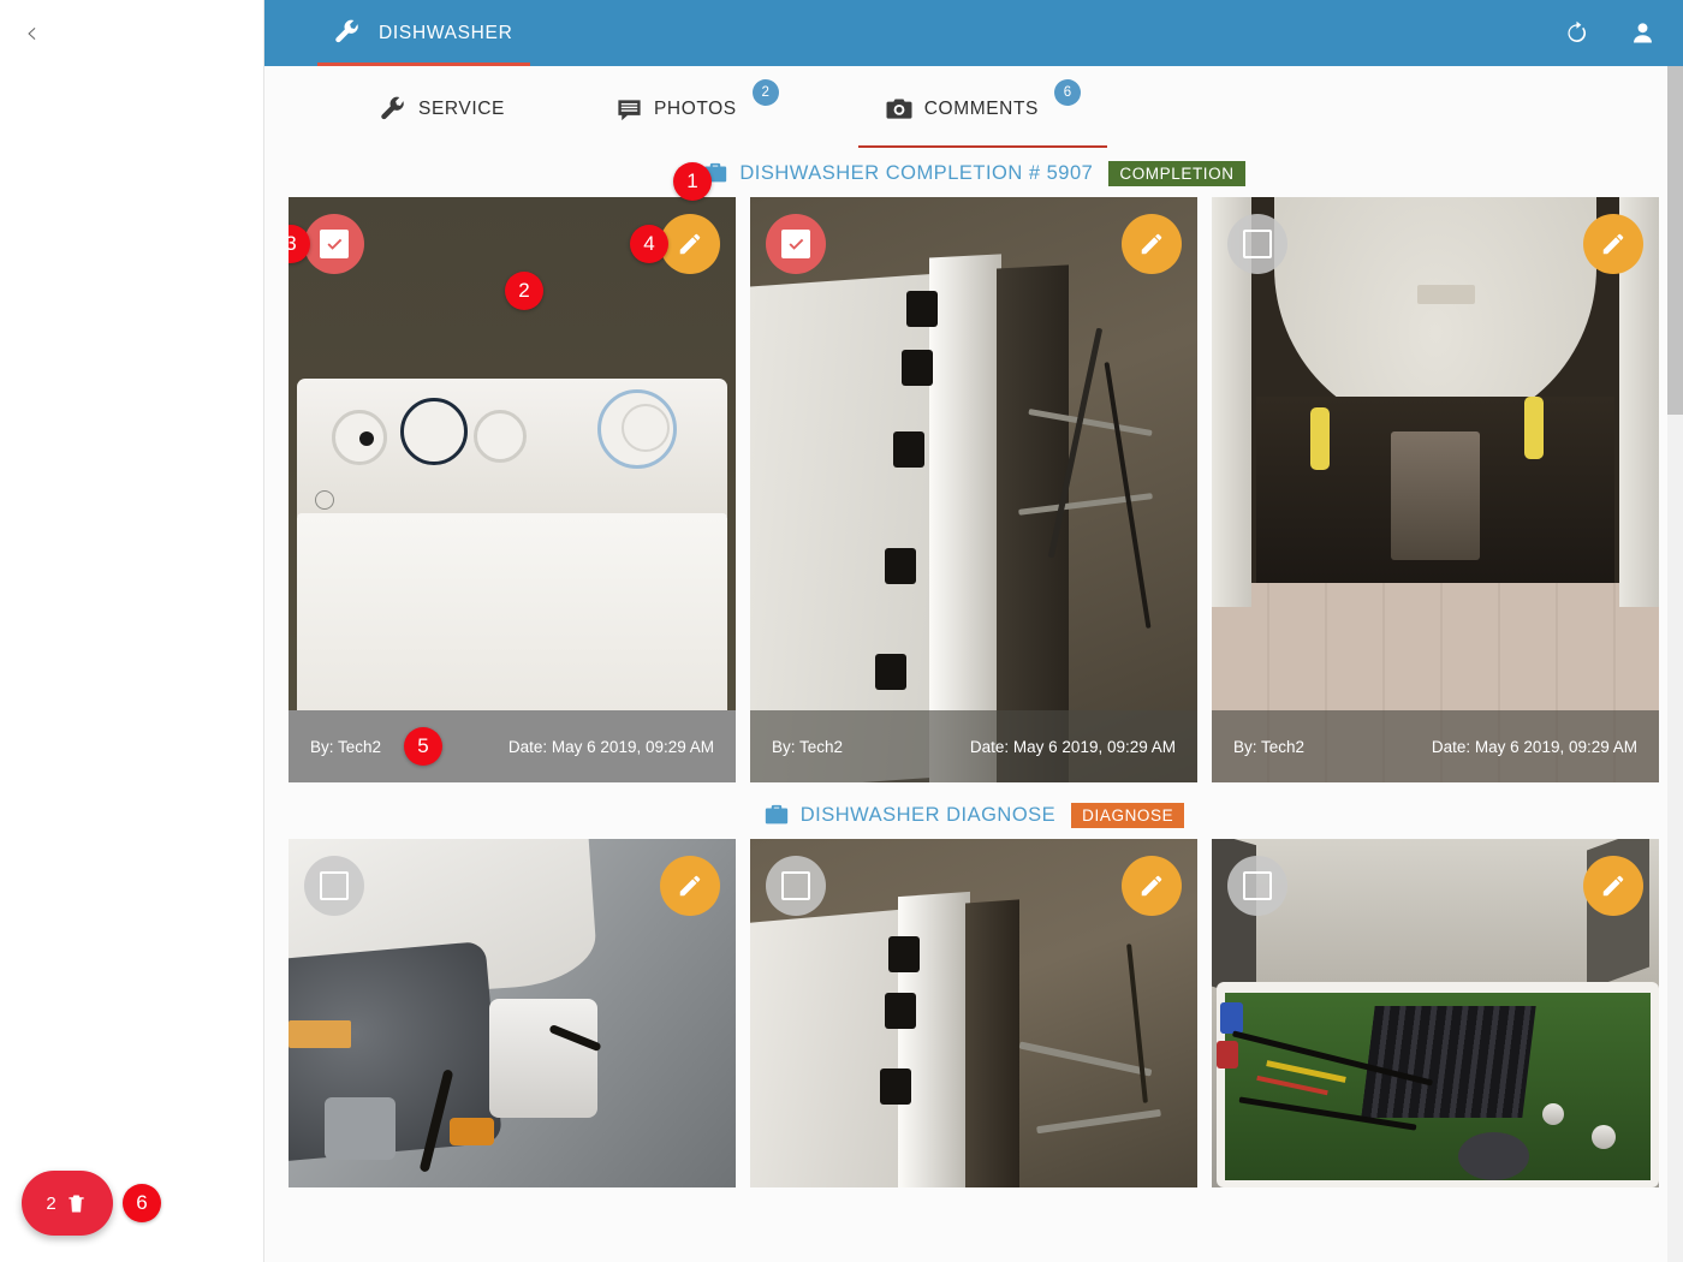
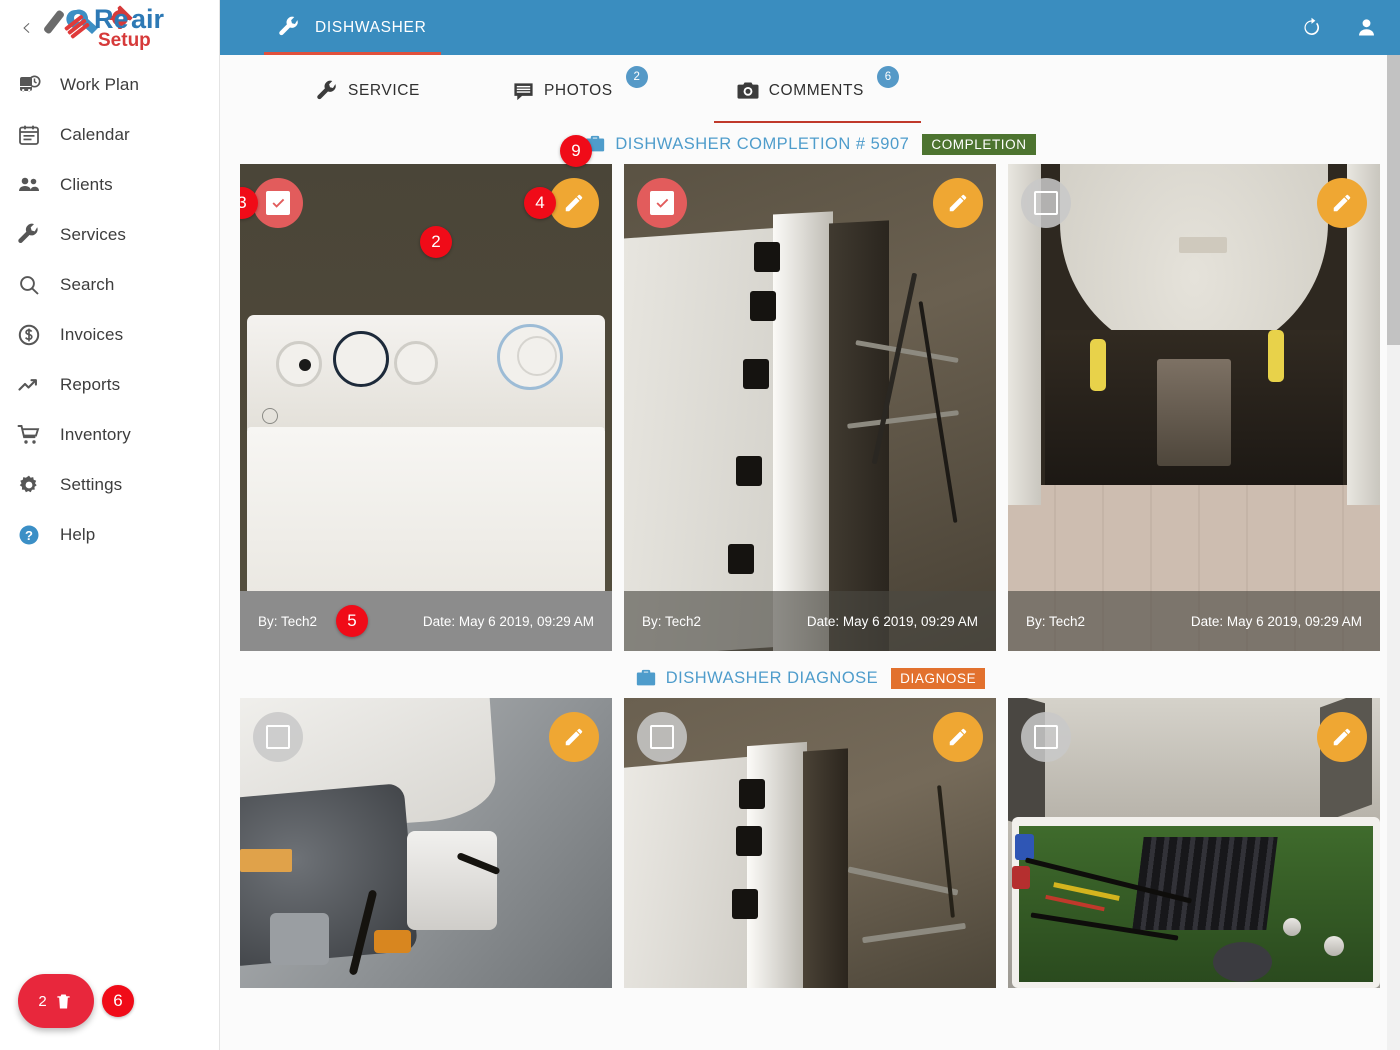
+ Re
+ air
+ Setup
+ Work Plan
+ Calendar
+ Clients
+ Services
+ Search
+ Invoices
+ Reports
+ Inventory
+ Settings
+ ?
+ Help
  2
  6
  DISHWASHER
  SERVICE
  PHOTOS
  2
  COMMENTS
  6
- 1
+ 9
  DISHWASHER COMPLETION # 5907
  COMPLETION
  3
  4
  2
  By: Tech2
  5
  Date: May 6 2019, 09:29 AM
  By: Tech2
  Date: May 6 2019, 09:29 AM
  By: Tech2
  Date: May 6 2019, 09:29 AM
  DISHWASHER DIAGNOSE
  DIAGNOSE
